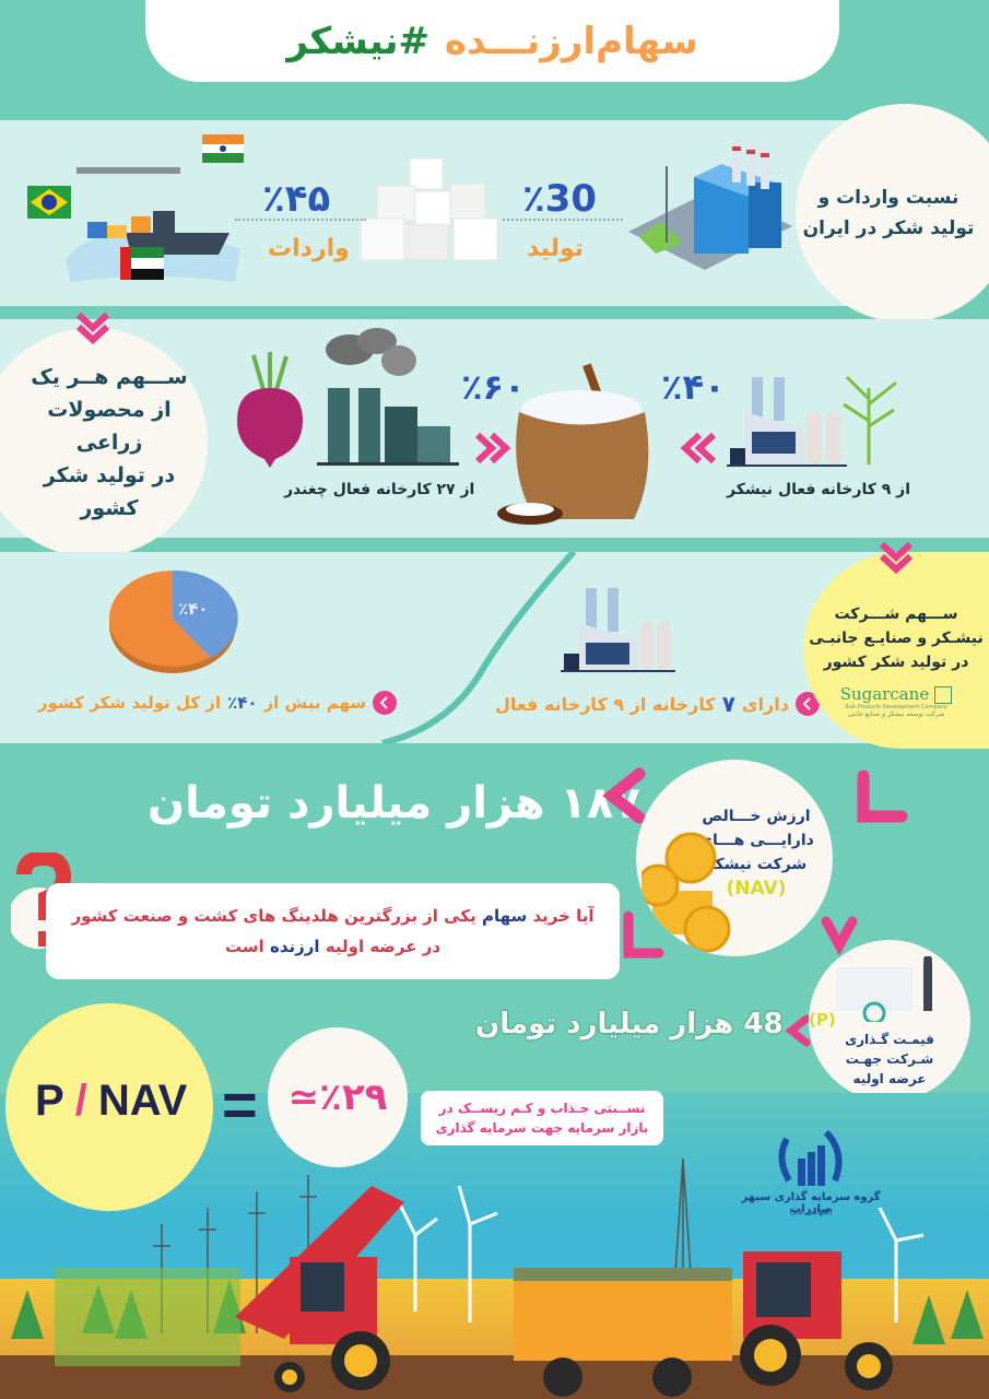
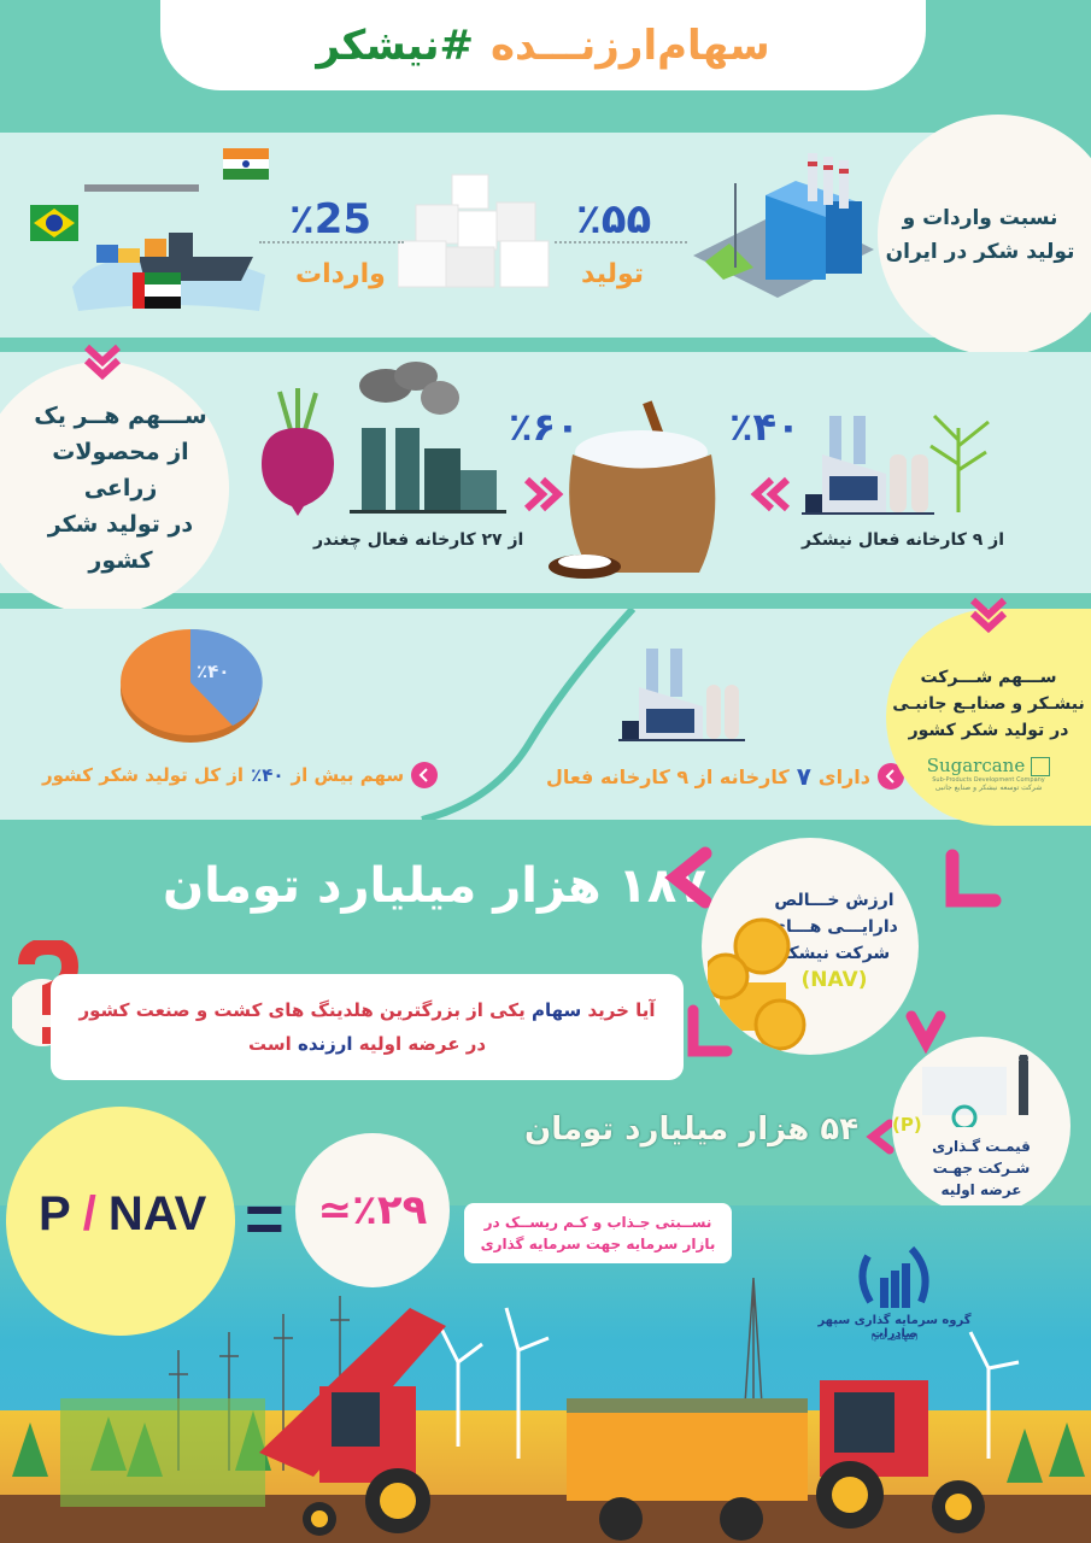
  سهام‌ارزنـــده
  #نیشکر
  نسبت واردات و
  تولید شکر در ایران
- ٪30
+ ٪۵۵
  تولید
- ٪۴۵
+ ٪25
  واردات
  ســـهم هــر یک
  از محصولات زراعی
  در تولید شکر کشور
  از ۲۷ کارخانه فعال چغندر
  ٪۶۰
  ٪۴۰
  از ۹ کارخانه فعال نیشکر
  ٪۴۰
  سهم بیش از
  ٪۴۰
  از کل تولید شکر کشور
  دارای
  ۷
  کارخانه از ۹ کارخانه فعال
  ســـهم شـــرکت
  نیشـکر و صنایـع جانبـی
  در تولید شکر کشور
  Sugarcane
  ۱۸ هزار میلیارد تومان
  ارزش خـــالص
  دارایـــی هـــا
  شرکت نیشک
  (NAV)
  آیا خرید سهام یکی از بزرگترین هلدینگ های کشت و صنعت کشور
  در عرضه اولیه ارزنده است
- 48 هزار میلیارد تومان
+ ۵۴ هزار میلیارد تومان
  (P)
  قیمـت گـذاری
  شـرکت جهـت
  عرضه اولیه
  P
  /
  NAV
  =
  ≃٪۲۹
  نســبتی جـذاب و کـم ریســک در
  بازار سرمایه جهت سرمایه گذاری
  گروه سرمایه گذاری سپهر صادرات
  (سهامی عام)
